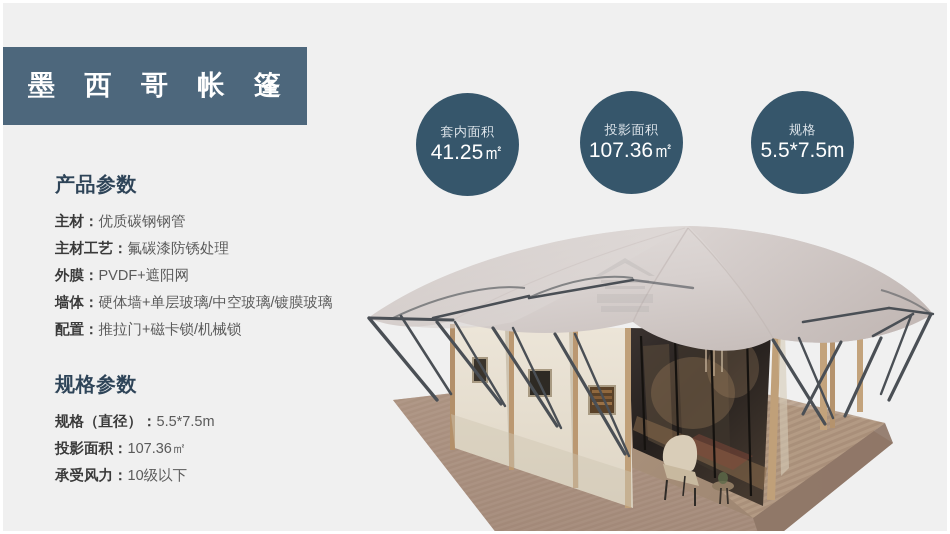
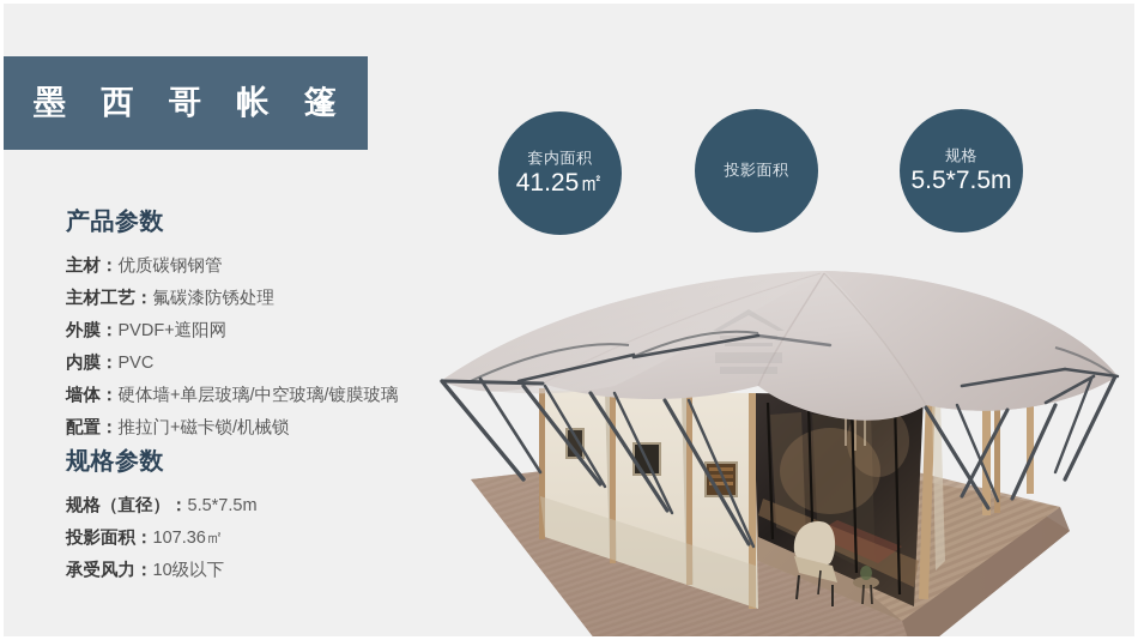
  墨 西 哥 帐 篷
  套内面积
  41.25㎡
  投影面积
- 107.36㎡
  规格
  5.5*7.5m
  产品参数
  主材：优质碳钢钢管
  主材工艺：氟碳漆防锈处理
  外膜：PVDF+遮阳网
+ 内膜：PVC
  墙体：硬体墙+单层玻璃/中空玻璃/镀膜玻璃
  配置：推拉门+磁卡锁/机械锁
  规格参数
  规格（直径）：5.5*7.5m
  投影面积：107.36㎡
  承受风力：10级以下
